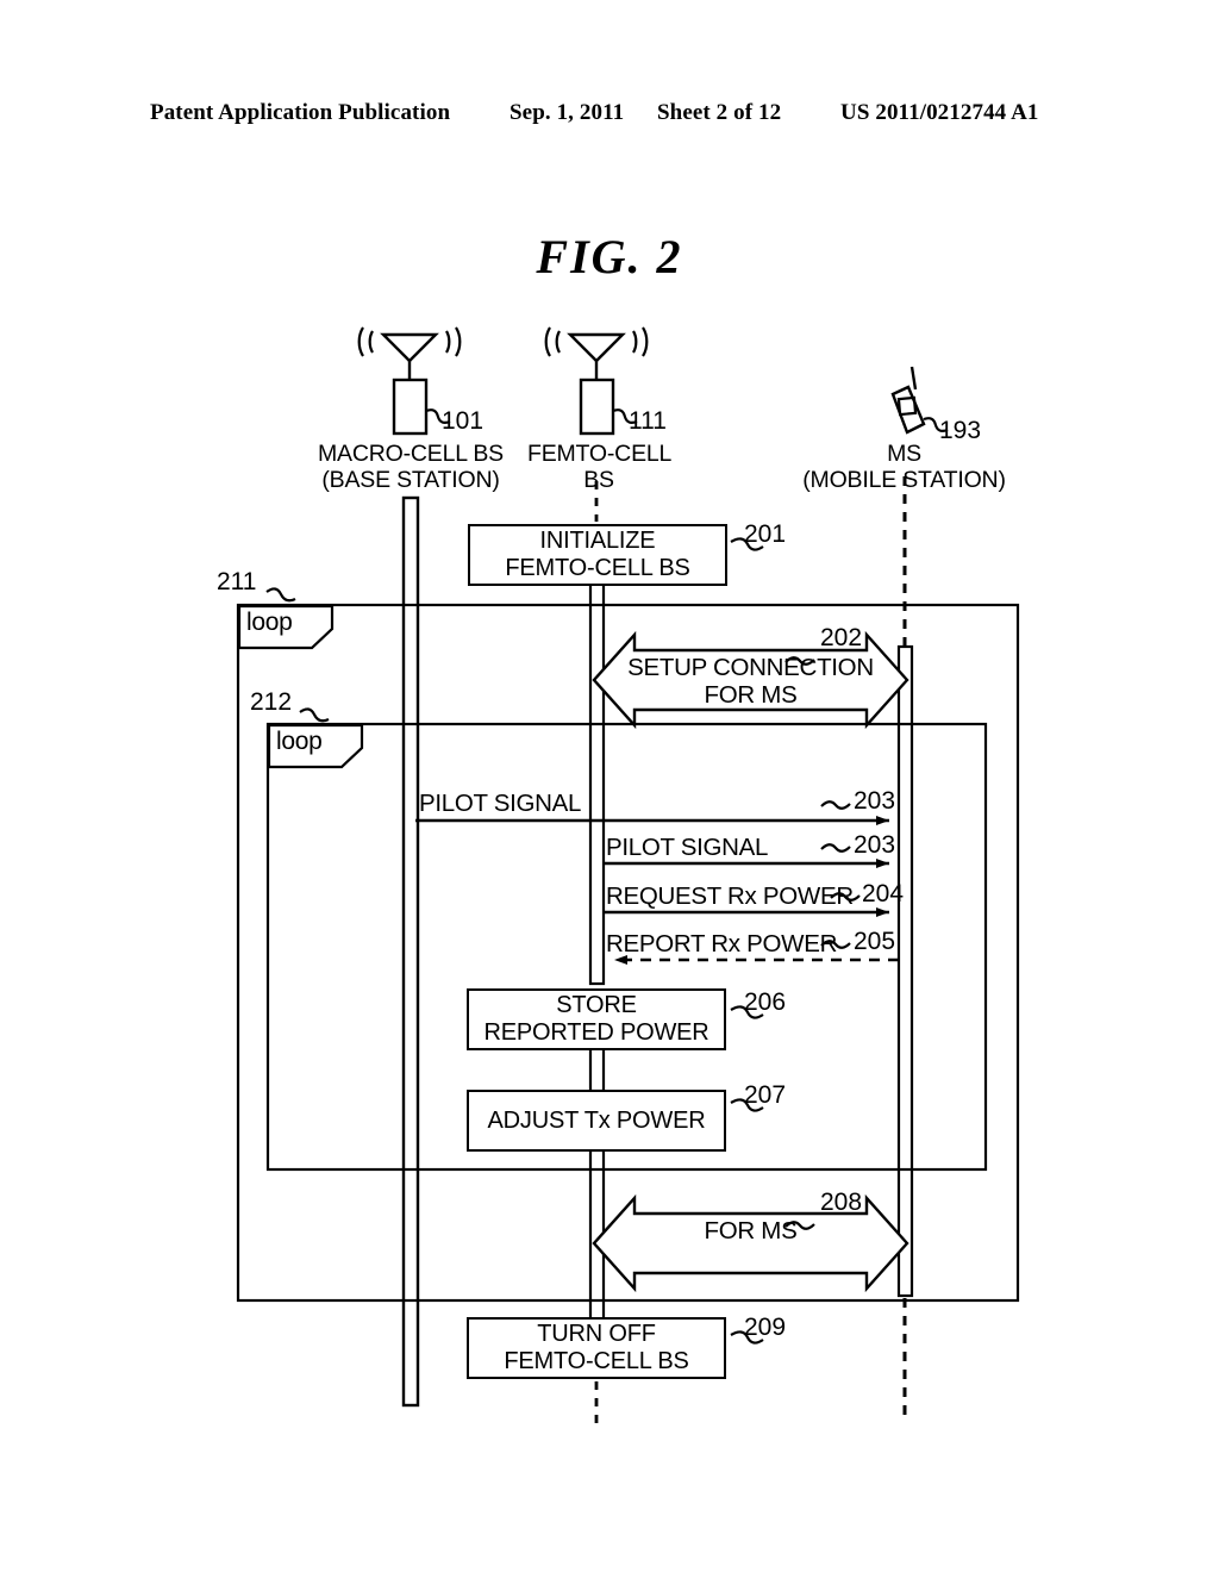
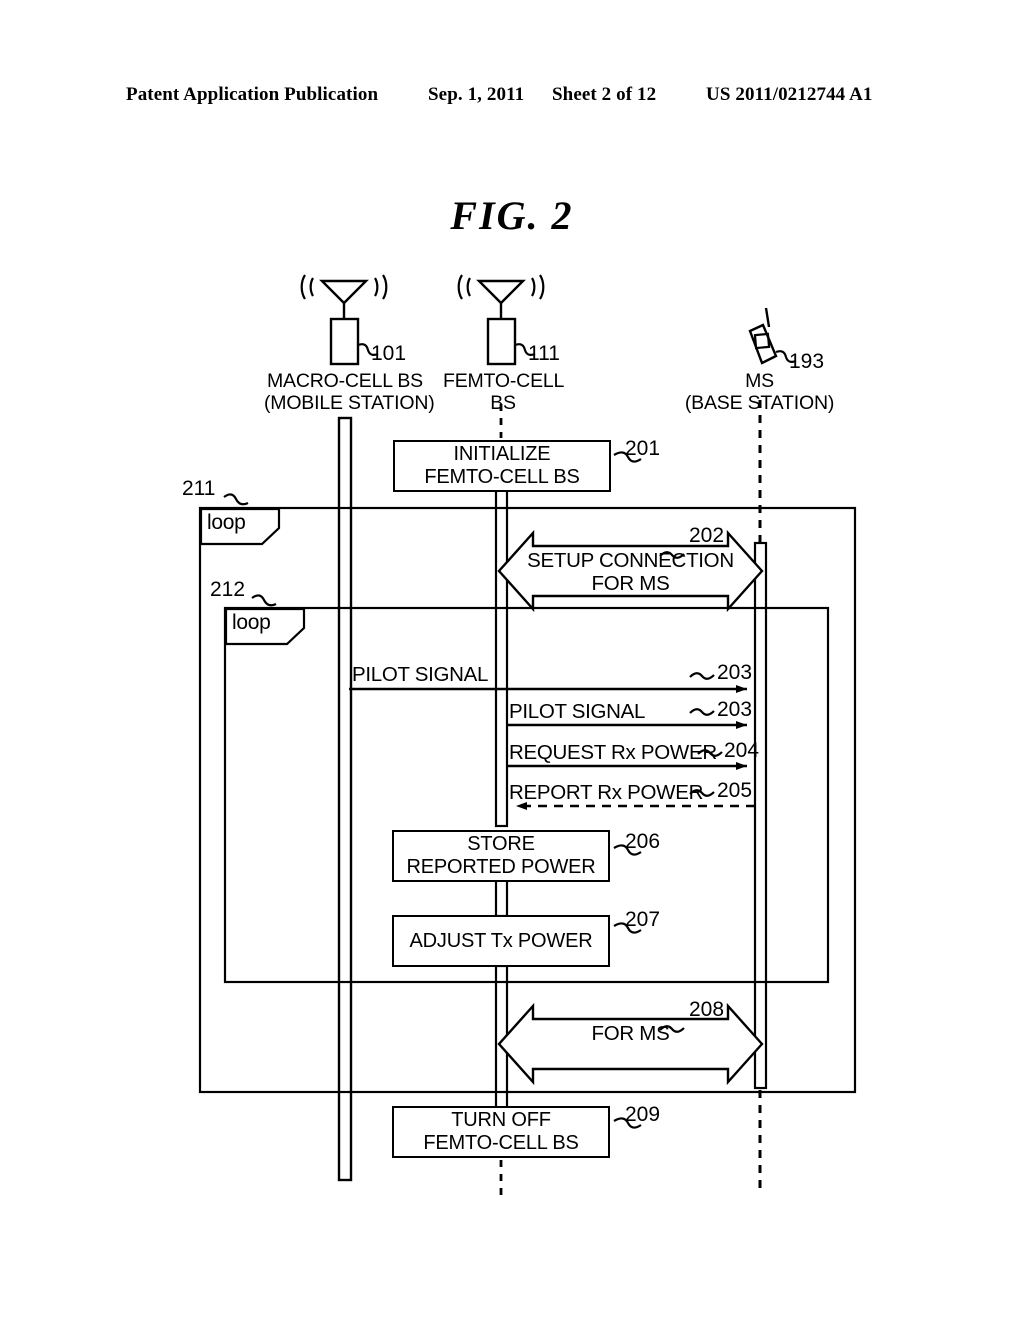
  Patent Application Publication
  Sep. 1, 2011
  Sheet 2 of 12
  US 2011/0212744 A1
  FIG. 2
  MACRO-CELL BS
- (BASE STATION)
+ (MOBILE STATION)
  101
  FEMTO-CELL
  BS
  111
  MS
- (MOBILE STATION)
+ (BASE STATION)
  193
  loop
  211
  loop
  212
  INITIALIZE
  FEMTO-CELL BS
  201
  SETUP CONNECTION
  FOR MS
  202
  PILOT SIGNAL
  203
  PILOT SIGNAL
  203
  REQUEST Rx POWER
  204
  REPORT Rx POWER
  205
  STORE
  REPORTED POWER
  206
  ADJUST Tx POWER
  207
  FOR MS
  208
  TURN OFF
  FEMTO-CELL BS
  209
